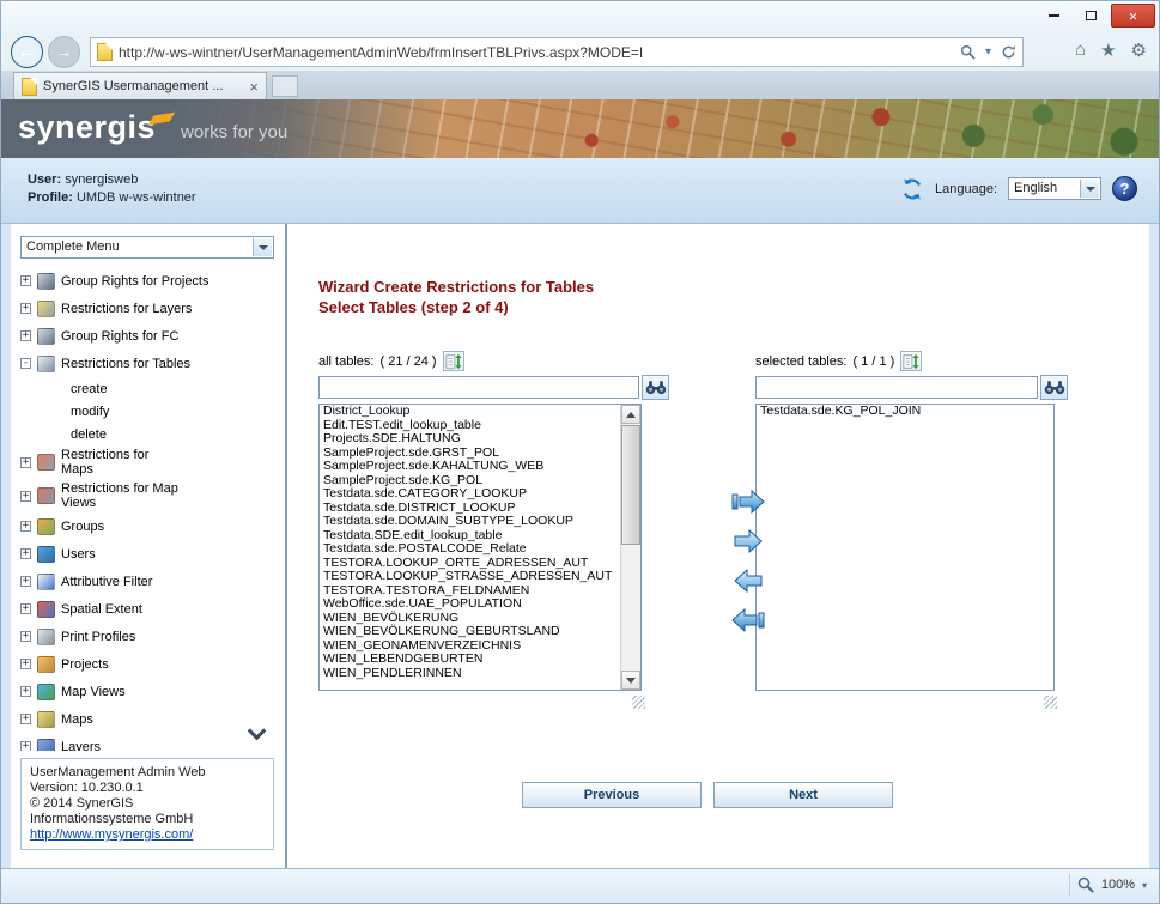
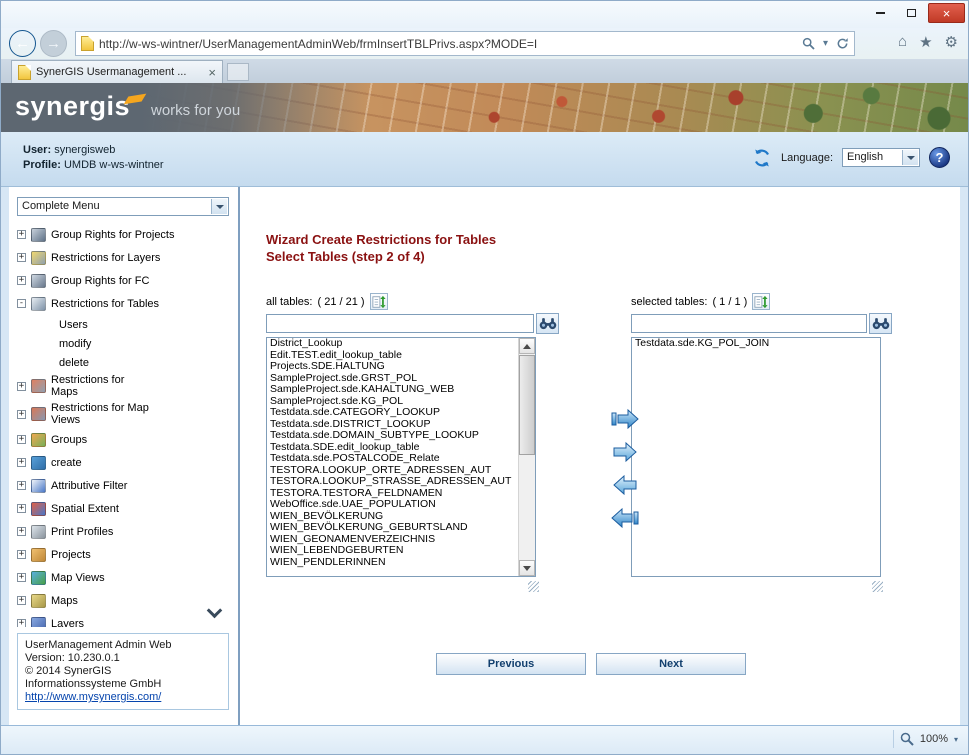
  ×
  ←
  →
  http://w-ws-wintner/UserManagementAdminWeb/frmInsertTBLPrivs.aspx?MODE=I
  ▾
  ⌂
  ★
  ⚙
  SynerGIS Usermanagement ...
  ×
  synergis
  works for you
  User: synergisweb
  Profile: UMDB w-ws-wintner
  Language:
  English
  ?
  Complete Menu
  +
  Group Rights for Projects
  +
  Restrictions for Layers
  +
  Group Rights for FC
  -
  Restrictions for Tables
- create
+ Users
  modify
  delete
  +
  Restrictions for Maps
  +
  Restrictions for Map Views
  +
  Groups
  +
- Users
+ create
  +
  Attributive Filter
  +
  Spatial Extent
  +
  Print Profiles
  +
  Projects
  +
  Map Views
  +
  Maps
  +
  Layers
  UserManagement Admin Web
  Version: 10.230.0.1
  © 2014 SynerGIS
  Informationssysteme GmbH
  http://www.mysynergis.com/
  Wizard Create Restrictions for Tables
  Select Tables (step 2 of 4)
  all tables:
- ( 21 / 24 )
+ ( 21 / 21 )
  selected tables:
  ( 1 / 1 )
  District_Lookup
  Edit.TEST.edit_lookup_table
  Projects.SDE.HALTUNG
  SampleProject.sde.GRST_POL
  SampleProject.sde.KAHALTUNG_WEB
  SampleProject.sde.KG_POL
  Testdata.sde.CATEGORY_LOOKUP
  Testdata.sde.DISTRICT_LOOKUP
  Testdata.sde.DOMAIN_SUBTYPE_LOOKUP
  Testdata.SDE.edit_lookup_table
  Testdata.sde.POSTALCODE_Relate
  TESTORA.LOOKUP_ORTE_ADRESSEN_AUT
  TESTORA.LOOKUP_STRASSE_ADRESSEN_AUT
  TESTORA.TESTORA_FELDNAMEN
  WebOffice.sde.UAE_POPULATION
  WIEN_BEVÖLKERUNG
  WIEN_BEVÖLKERUNG_GEBURTSLAND
  WIEN_GEONAMENVERZEICHNIS
  WIEN_LEBENDGEBURTEN
  WIEN_PENDLERINNEN
  Testdata.sde.KG_POL_JOIN
  Previous
  Next
  100%
  ▾
